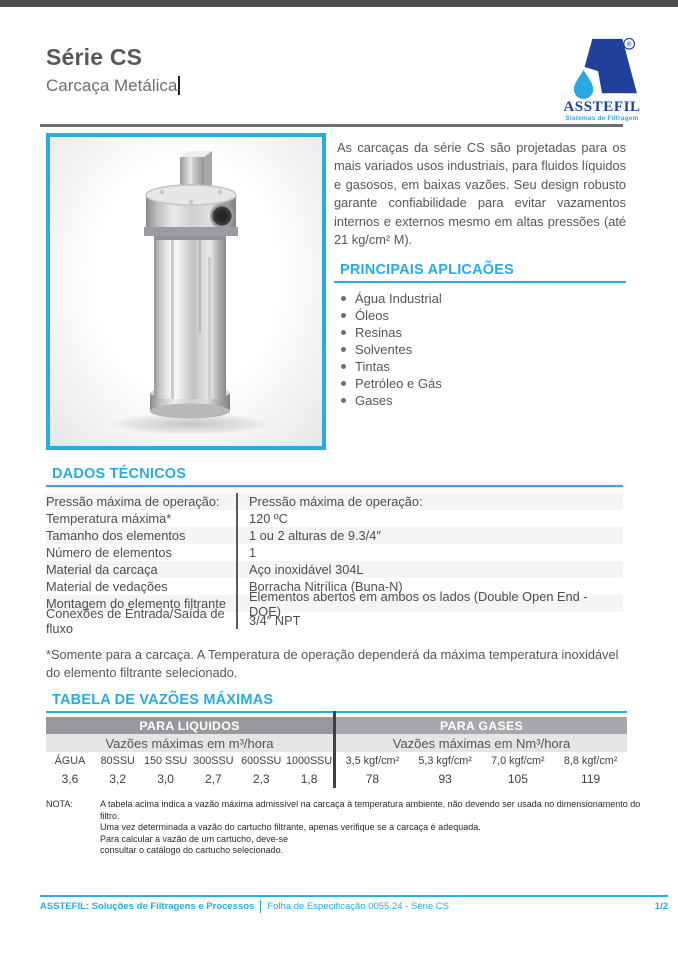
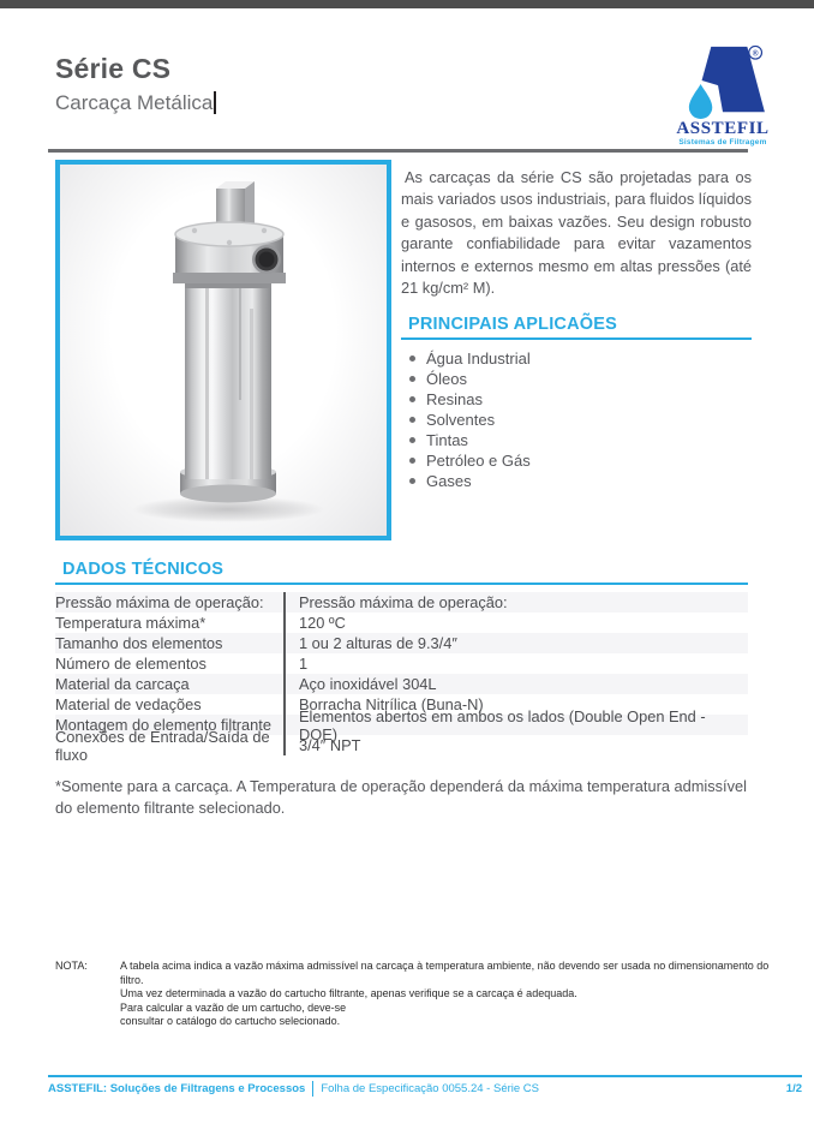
  Série CS
  Carcaça Metálica
  ASSTEFIL
  As carcaças da série CS são projetadas para os mais variados usos industriais, para fluidos líquidos e gasosos, em baixas vazões. Seu design robusto garante confiabilidade para evitar vazamentos internos e externos mesmo em altas pressões (até 21 kg/cm² M).
  PRINCIPAIS APLICAÕES
  Água Industrial
  Óleos
  Resinas
  Solventes
  Tintas
  Petróleo e Gás
  Gases
  DADOS TÉCNICOS
  Pressão máxima de operação:
  Pressão máxima de operação:
  Temperatura máxima*
  120 ºC
  Tamanho dos elementos
  1 ou 2 alturas de 9.3/4″
  Número de elementos
  1
  Material da carcaça
  Aço inoxidável 304L
  Material de vedações
  Borracha Nitrílica (Buna-N)
  Montagem do elemento filtrante
  Elementos abertos em ambos os lados (Double Open End - DOE)
  Conexões de Entrada/Saída de fluxo
  3/4″ NPT
- *Somente para a carcaça. A Temperatura de operação dependerá da máxima temperatura inoxidável do elemento filtrante selecionado.
+ *Somente para a carcaça. A Temperatura de operação dependerá da máxima temperatura admissível do elemento filtrante selecionado.
- TABELA DE VAZÕES MÁXIMAS
- PARA LIQUIDOS
- Vazões máximas em m³/hora
- ÁGUA
- 80SSU
- 150 SSU
- 300SSU
- 600SSU
- 1000SSU
- 3,6
- 3,2
- 3,0
- 2,7
- 2,3
- 1,8
- PARA GASES
- Vazões máximas em Nm³/hora
- 3,5 kgf/cm²
- 5,3 kgf/cm²
- 7,0 kgf/cm²
- 8,8 kgf/cm²
- 78
- 93
- 105
- 119
  NOTA:
  A tabela acima indica a vazão máxima admissível na carcaça à temperatura ambiente, não devendo ser usada no dimensionamento do filtro.
  Uma vez determinada a vazão do cartucho filtrante, apenas verifique se a carcaça é adequada.
  Para calcular a vazão de um cartucho, deve-se
  consultar o catálogo do cartucho selecionado.
  ASSTEFIL: Soluções de Filtragens e Processos
  Folha de Especificação 0055.24 - Série CS
  1/2
